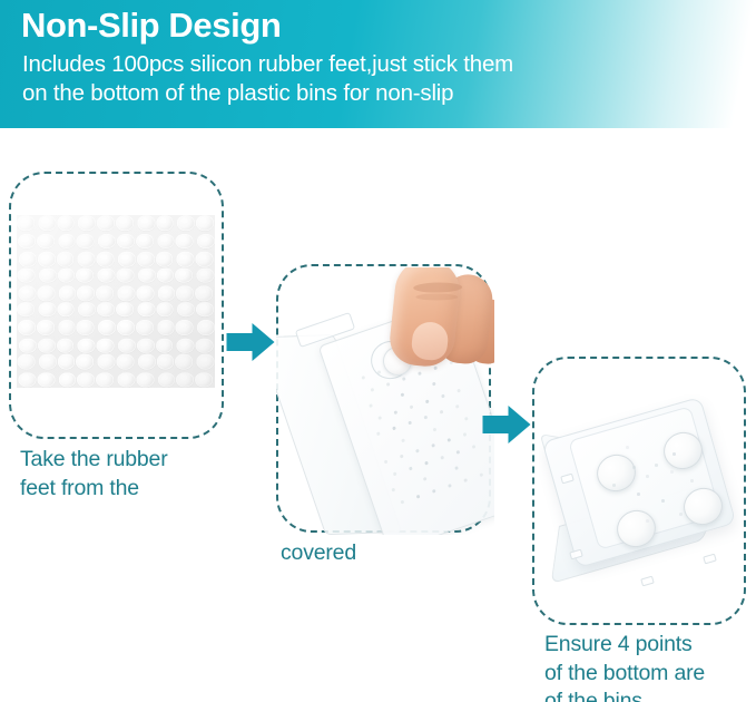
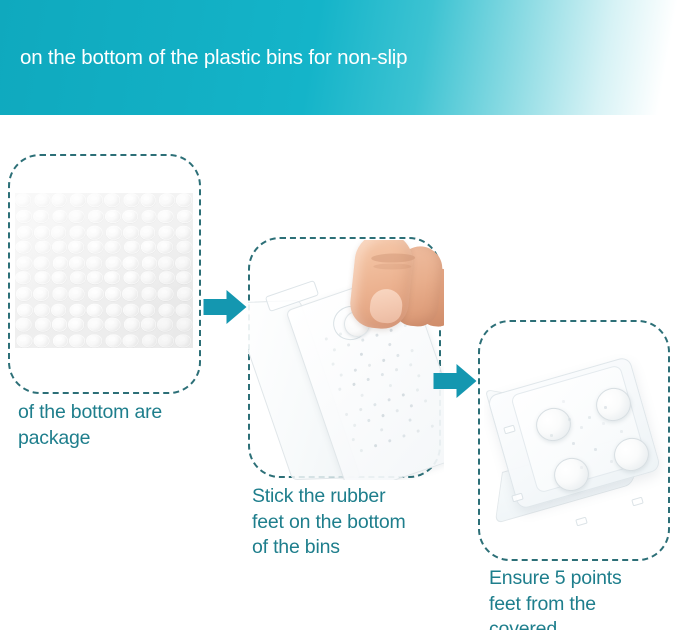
- Non-Slip Design
- Includes 100pcs silicon rubber feet,just stick them
  on the bottom of the plastic bins for non-slip
- Take the rubber
- feet from the
+ of the bottom are
+ package
+ Stick the rubber
+ feet on the bottom
- covered
+ of the bins
- Ensure 4 points
+ Ensure 5 points
- of the bottom are
+ feet from the
- of the bins
+ covered
